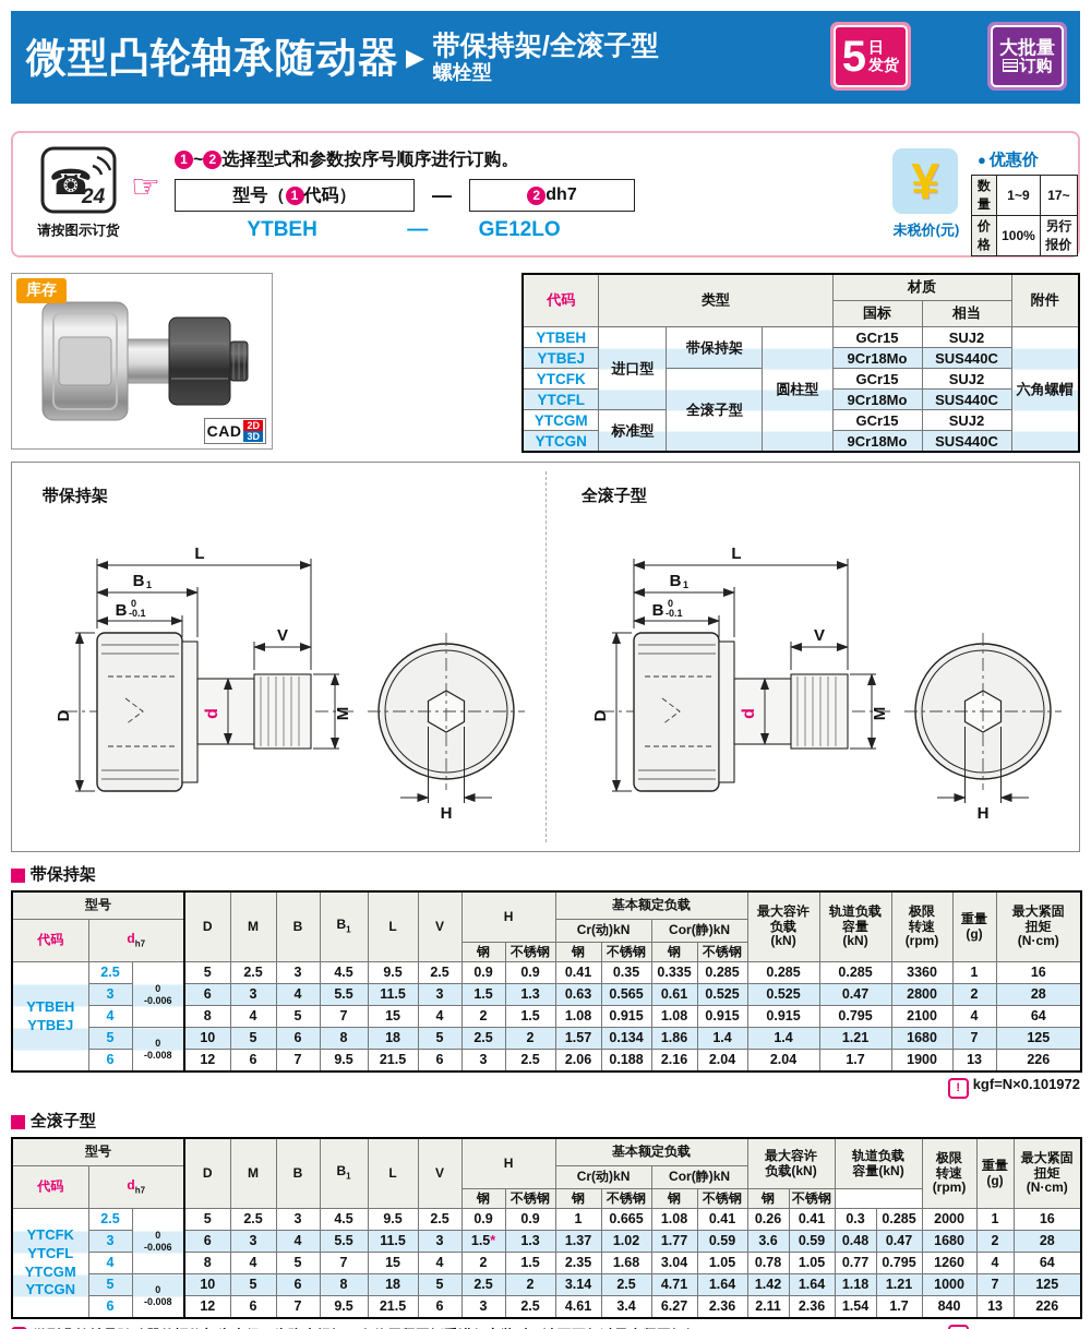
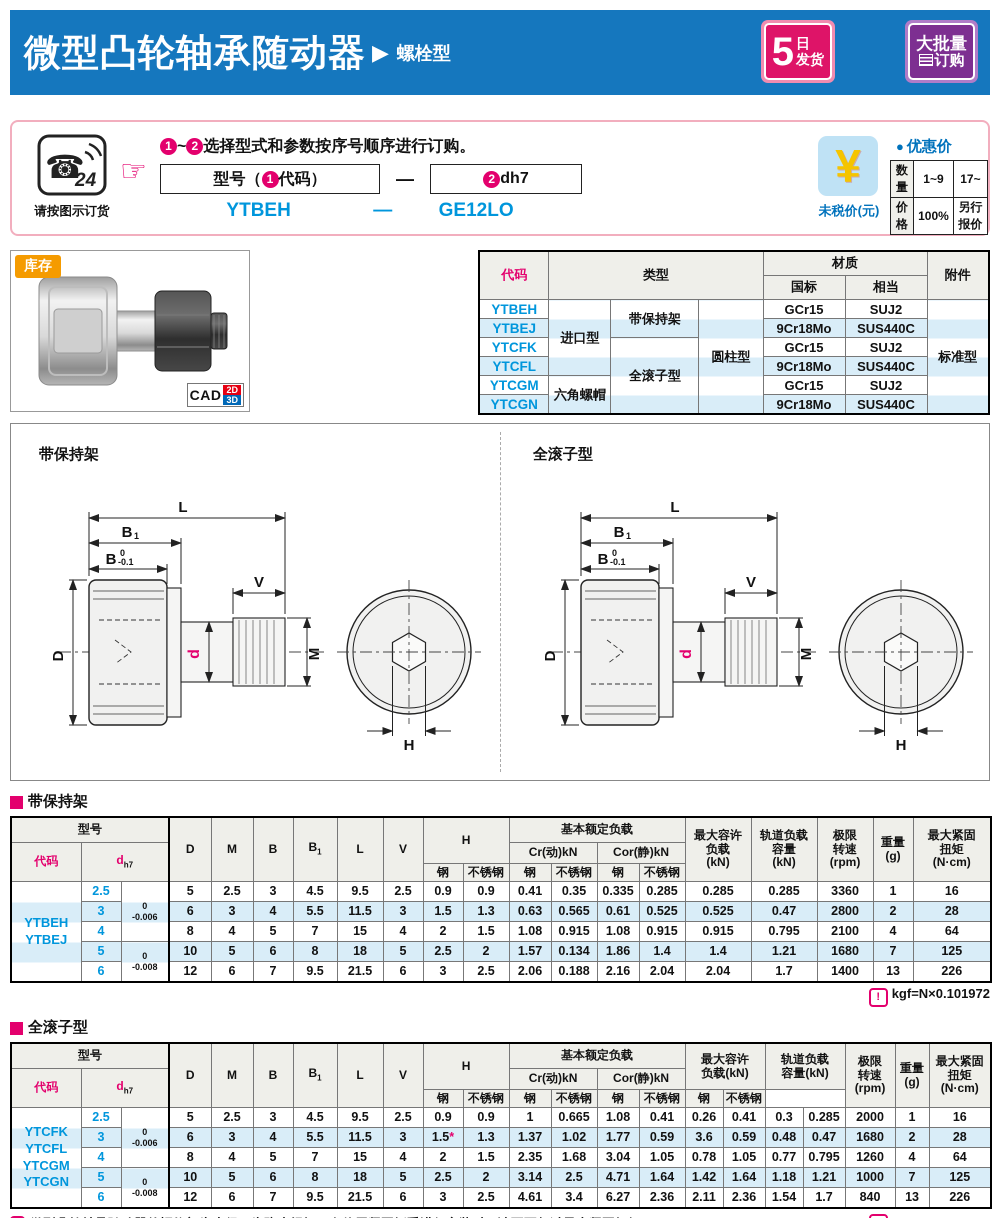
  微型凸轮轴承随动器
  ▶
- 带保持架/全滚子型
  螺栓型
  5
  日
  发货
  大批量
  订购
  ☎
  24
  请按图示订货
  ☞
  1 ~ 2 选择型式和参数按序号顺序进行订购。
  型号（
  1
  代码）
  —
  2
  dh7
  YTBEH
  —
  GE12LO
  ¥
  未税价(元)
  ● 优惠价
  数量	1~9	17~
  价格	100%	另行报价
  库存
  CAD
  2D
  3D
  代码	类型	材质	附件
  国标	相当
- YTBEH	进口型	带保持架	圆柱型	GCr15	SUJ2	六角螺帽
+ YTBEH	进口型	带保持架	圆柱型	GCr15	SUJ2	标准型
  YTBEJ	9Cr18Mo	SUS440C
  YTCFK	全滚子型	GCr15	SUJ2
  YTCFL	9Cr18Mo	SUS440C
- YTCGM	标准型	GCr15	SUJ2
+ YTCGM	六角螺帽	GCr15	SUJ2
  YTCGN	9Cr18Mo	SUS440C
  带保持架
  全滚子型
  L
  B
  1
  B
  0
  -0.1
  V
  H
  L
  B
  1
  B
  0
  -0.1
  V
  H
  带保持架
  型号	D	M	B	B1	L	V	H	基本额定负载	最大容许 负载 (kN)	轨道负载 容量 (kN)	极限 转速 (rpm)	重量 (g)	最大紧固 扭矩 (N·cm)
  代码	dh7	Cr(动)kN	Cor(静)kN
  钢	不锈钢	钢	不锈钢	钢	不锈钢
  YTBEH YTBEJ	2.5	0 -0.006	5	2.5	3	4.5	9.5	2.5	0.9	0.9	0.41	0.35	0.335	0.285	0.285	0.285	3360	1	16
  3	6	3	4	5.5	11.5	3	1.5	1.3	0.63	0.565	0.61	0.525	0.525	0.47	2800	2	28
  4	8	4	5	7	15	4	2	1.5	1.08	0.915	1.08	0.915	0.915	0.795	2100	4	64
  5	0 -0.008	10	5	6	8	18	5	2.5	2	1.57	0.134	1.86	1.4	1.4	1.21	1680	7	125
- 6	12	6	7	9.5	21.5	6	3	2.5	2.06	0.188	2.16	2.04	2.04	1.7	1900	13	226
+ 6	12	6	7	9.5	21.5	6	3	2.5	2.06	0.188	2.16	2.04	2.04	1.7	1400	13	226
  ! kgf=N×0.101972
  全滚子型
  型号	D	M	B	B1	L	V	H	基本额定负载	最大容许 负载(kN)	轨道负载 容量(kN)	极限 转速 (rpm)	重量 (g)	最大紧固 扭矩 (N·cm)
  代码	dh7	Cr(动)kN	Cor(静)kN
  钢	不锈钢	钢	不锈钢	钢	不锈钢	钢	不锈钢
  YTCFK YTCFL YTCGM YTCGN	2.5	0 -0.006	5	2.5	3	4.5	9.5	2.5	0.9	0.9	1	0.665	1.08	0.41	0.26	0.41	0.3	0.285	2000	1	16
  3	6	3	4	5.5	11.5	3	1.5*	1.3	1.37	1.02	1.77	0.59	3.6	0.59	0.48	0.47	1680	2	28
  4	8	4	5	7	15	4	2	1.5	2.35	1.68	3.04	1.05	0.78	1.05	0.77	0.795	1260	4	64
  5	0 -0.008	10	5	6	8	18	5	2.5	2	3.14	2.5	4.71	1.64	1.42	1.64	1.18	1.21	1000	7	125
  6	12	6	7	9.5	21.5	6	3	2.5	4.61	3.4	6.27	2.36	2.11	2.36	1.54	1.7	840	13	226
